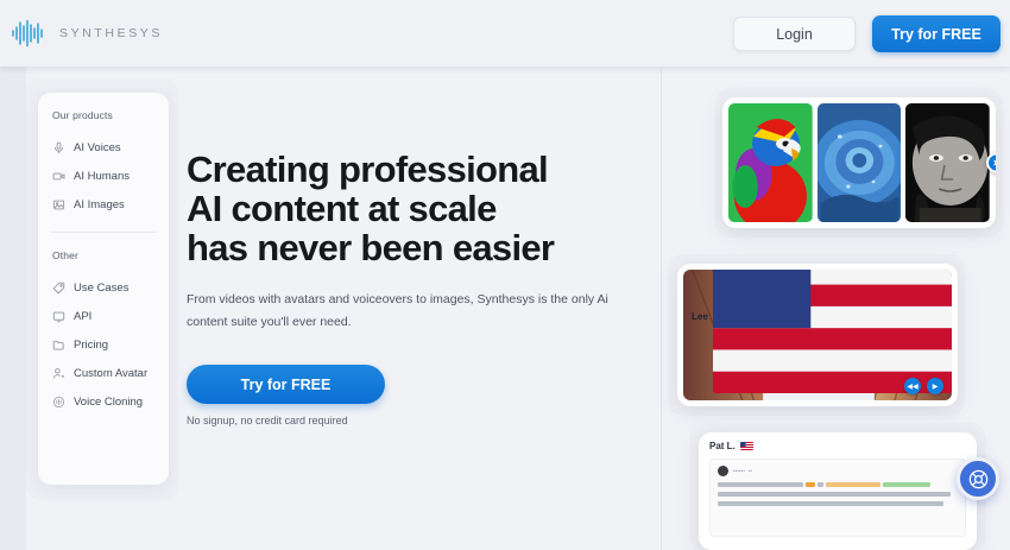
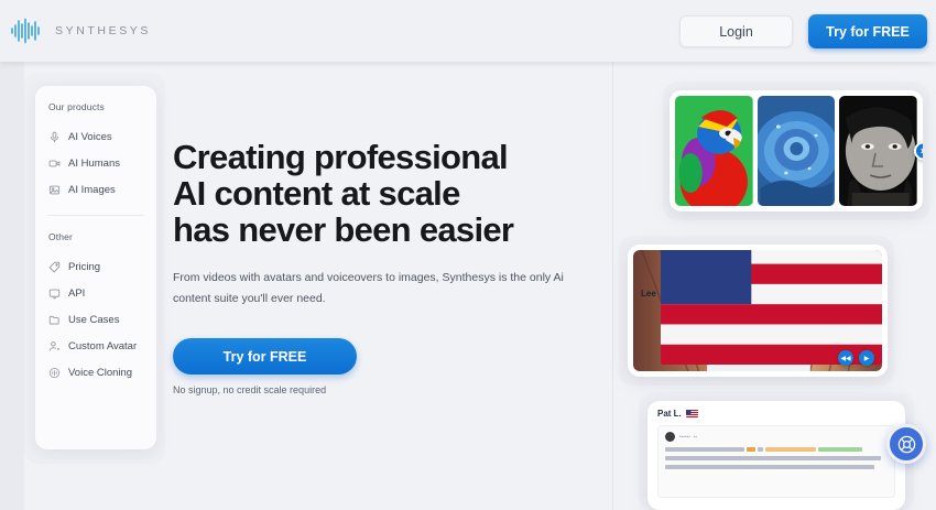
  SYNTHESYS
  Login
  Try for FREE
  Our products
  AI Voices
  AI Humans
  AI Images
  Other
- Use Cases
+ Pricing
  API
- Pricing
+ Use Cases
  Custom Avatar
  Voice Cloning
  Creating professional
  AI content at scale
  has never been easier
  From videos with avatars and voiceovers to images, Synthesys is the only Ai content suite you'll ever need.
  Try for FREE
- No signup, no credit card required
+ No signup, no credit scale required
  Lee
  Pat L.
